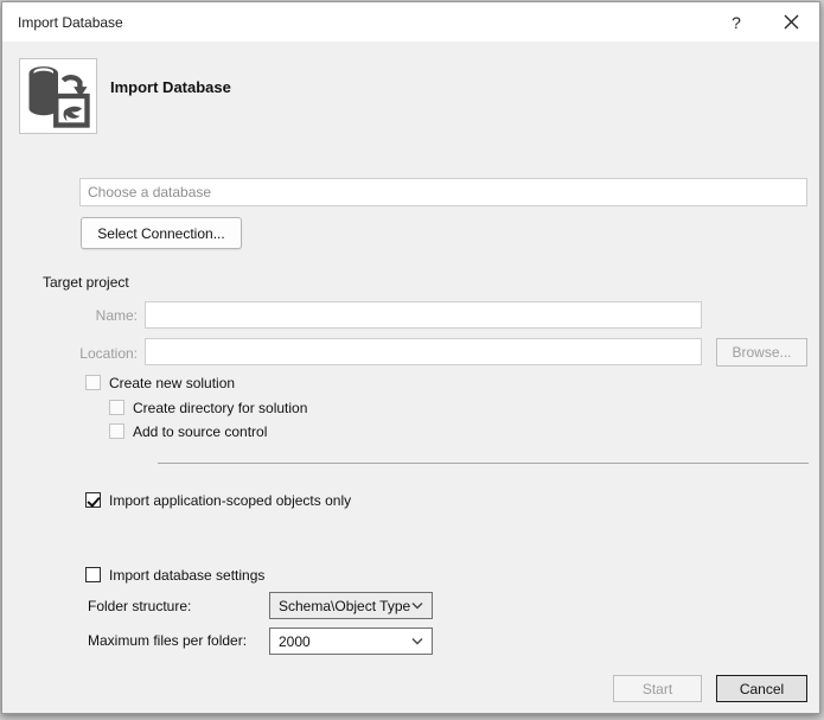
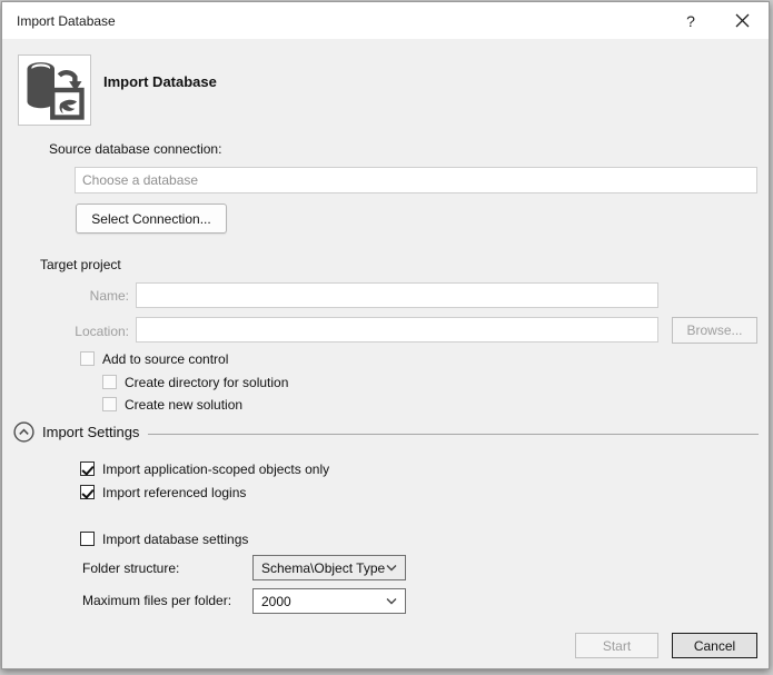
  Import Database
  ?
  Import Database
+ Source database connection:
  Choose a database
  Select Connection...
  Target project
  Name:
  Location:
  Browse...
- Create new solution
+ Add to source control
  Create directory for solution
- Add to source control
+ Create new solution
+ Import Settings
  Import application-scoped objects only
+ Import referenced logins
  Import database settings
  Folder structure:
  Schema\Object Type
  Maximum files per folder:
  2000
  Start
  Cancel
